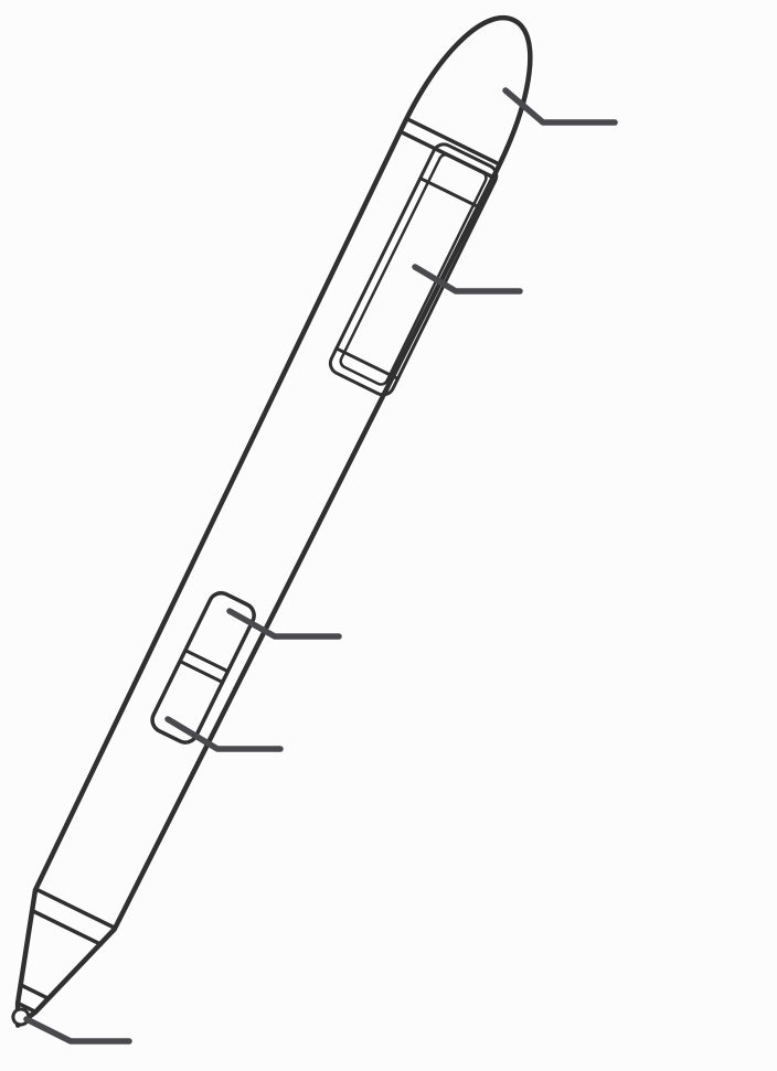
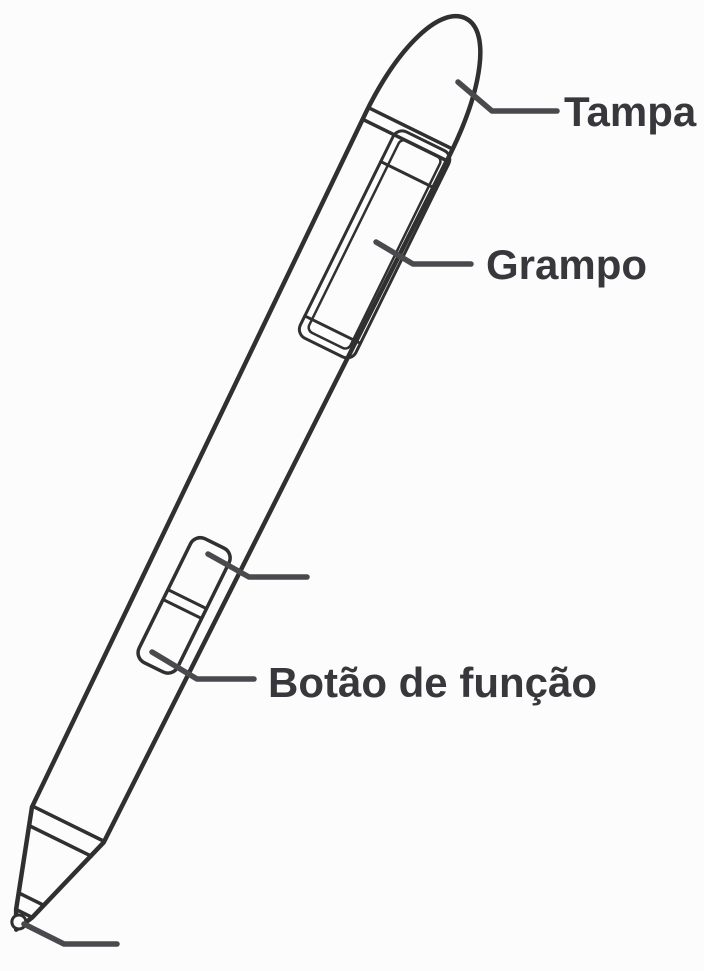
+ Tampa
+ Grampo
+ Botão de função
